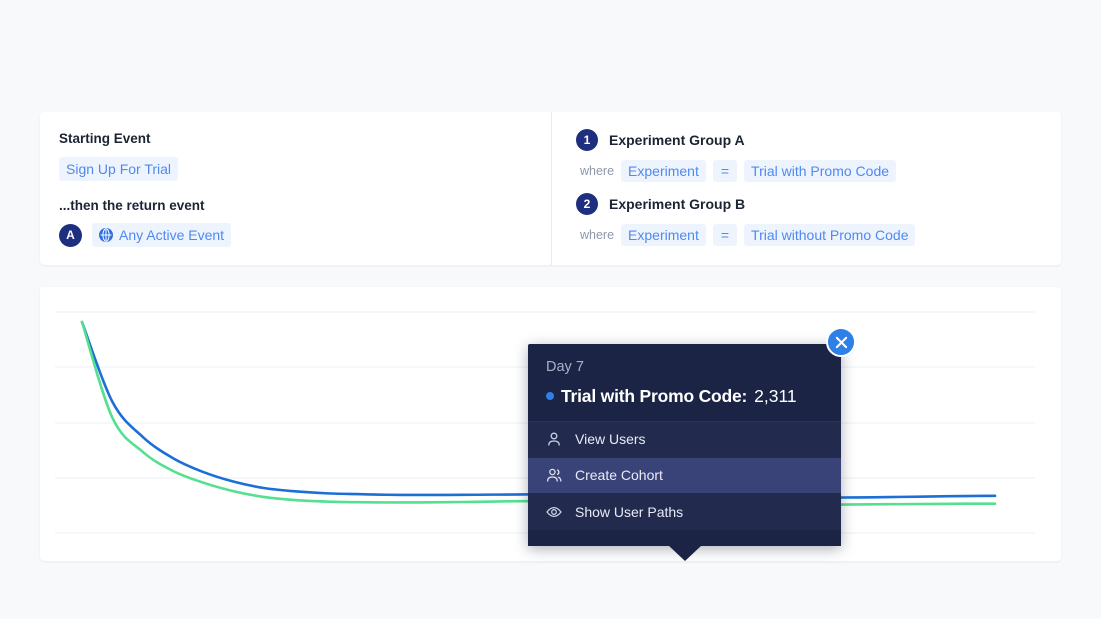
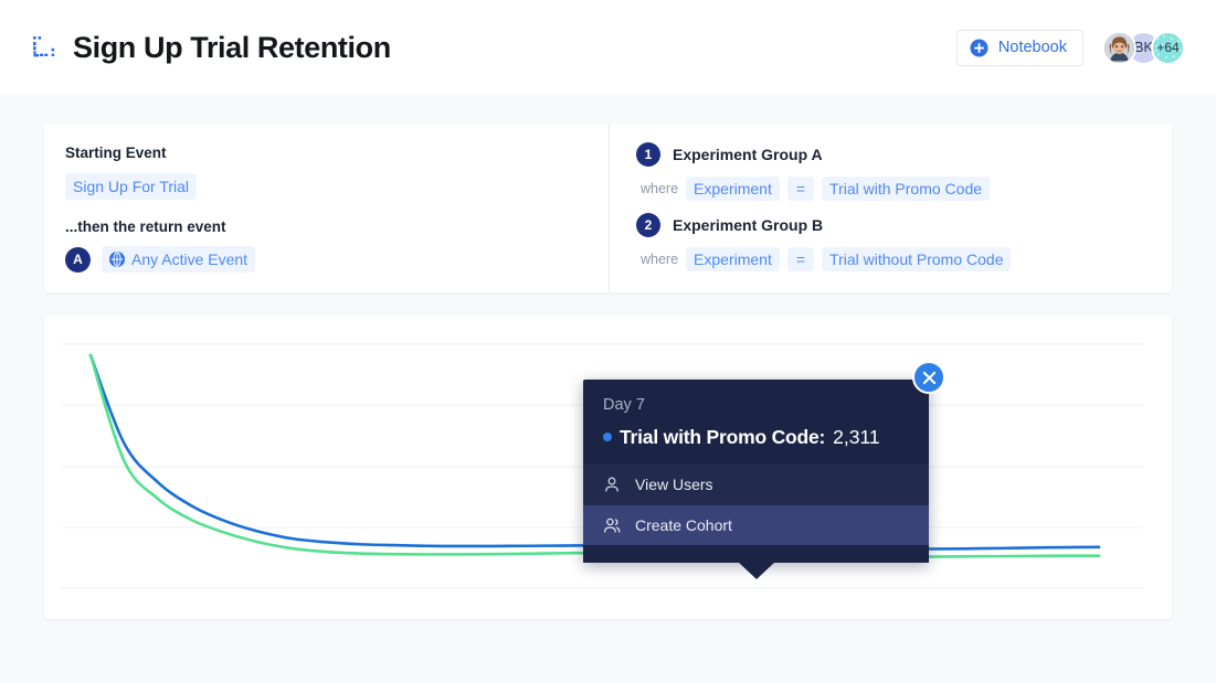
+ Sign Up Trial Retention
+ Notebook
+ BK
+ +64
  Starting Event
  Sign Up For Trial
  ...then the return event
  A
  Any Active Event
  1
  Experiment Group A
  where
  Experiment
  =
  Trial with Promo Code
  2
  Experiment Group B
  where
  Experiment
  =
  Trial without Promo Code
  Day 7
  Trial with Promo Code:
  2,311
  View Users
  Create Cohort
- Show User Paths
